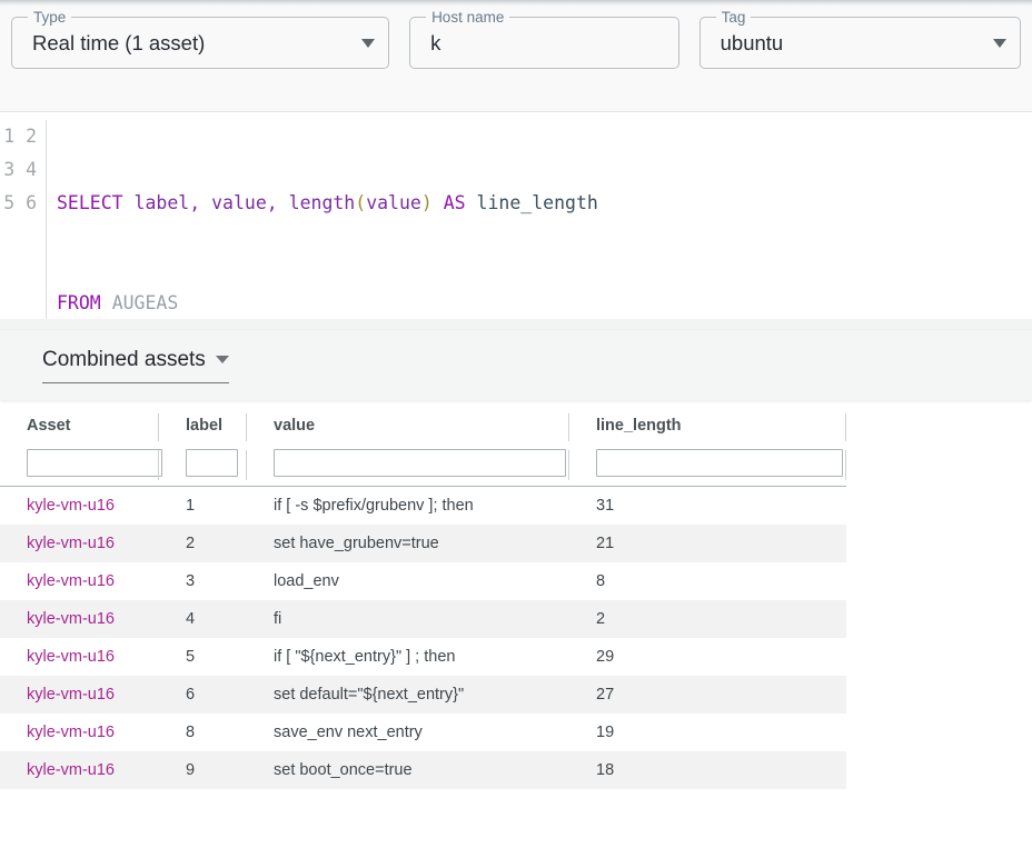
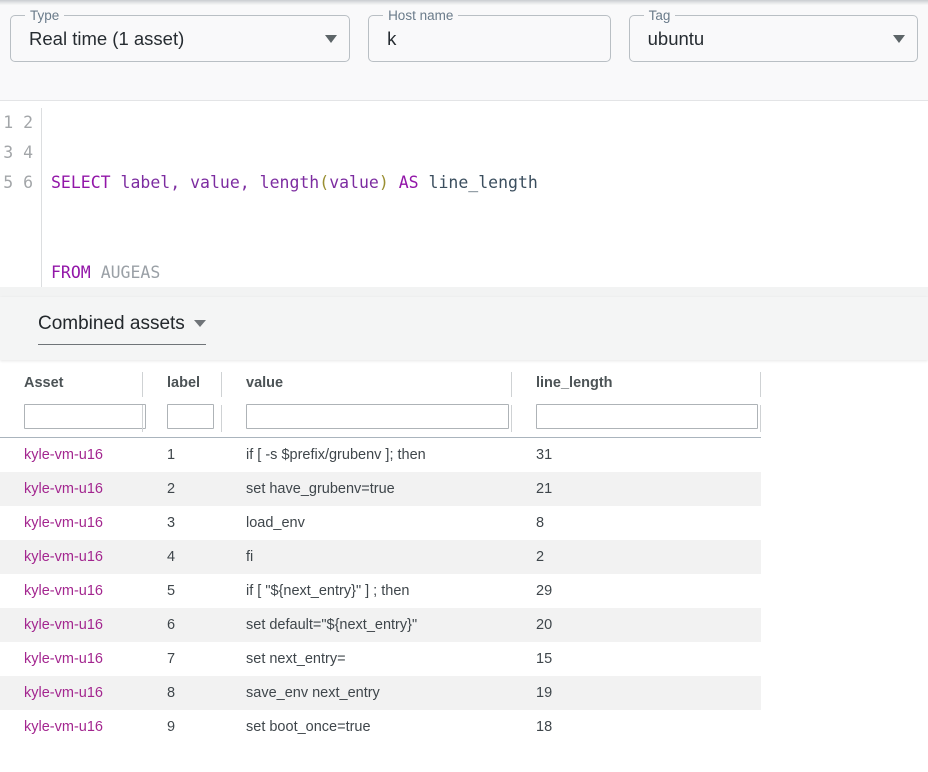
  Type
  Real time (1 asset)
  Host name
  k
  Tag
  ubuntu
  1 2 3 4 5 6
  SELECT label, value, length(value) AS line_length
  FROM AUGEAS
  Combined assets
  Asset	label	value	line_length
  kyle-vm-u16	1	if [ -s $prefix/grubenv ]; then	31
  kyle-vm-u16	2	set have_grubenv=true	21
  kyle-vm-u16	3	load_env	8
  kyle-vm-u16	4	fi	2
  kyle-vm-u16	5	if [ "${next_entry}" ] ; then	29
- kyle-vm-u16	6	set default="${next_entry}"	27
+ kyle-vm-u16	6	set default="${next_entry}"	20
+ kyle-vm-u16	7	set next_entry=	15
  kyle-vm-u16	8	save_env next_entry	19
  kyle-vm-u16	9	set boot_once=true	18
